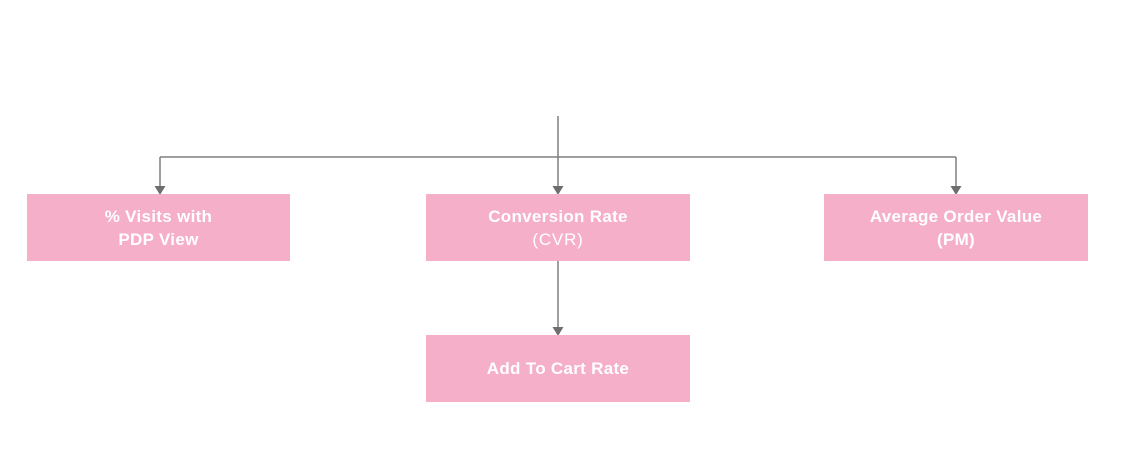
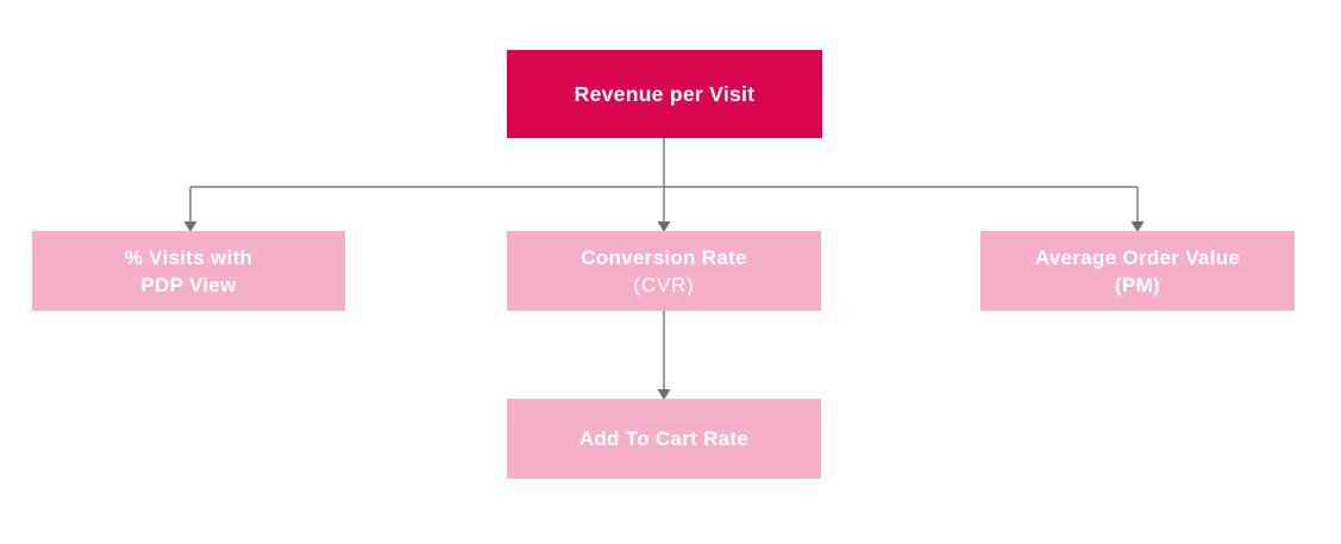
+ Revenue per Visit
  % Visits with
  PDP View
  Conversion Rate
  (CVR)
  Average Order Value
  (PM)
  Add To Cart Rate
